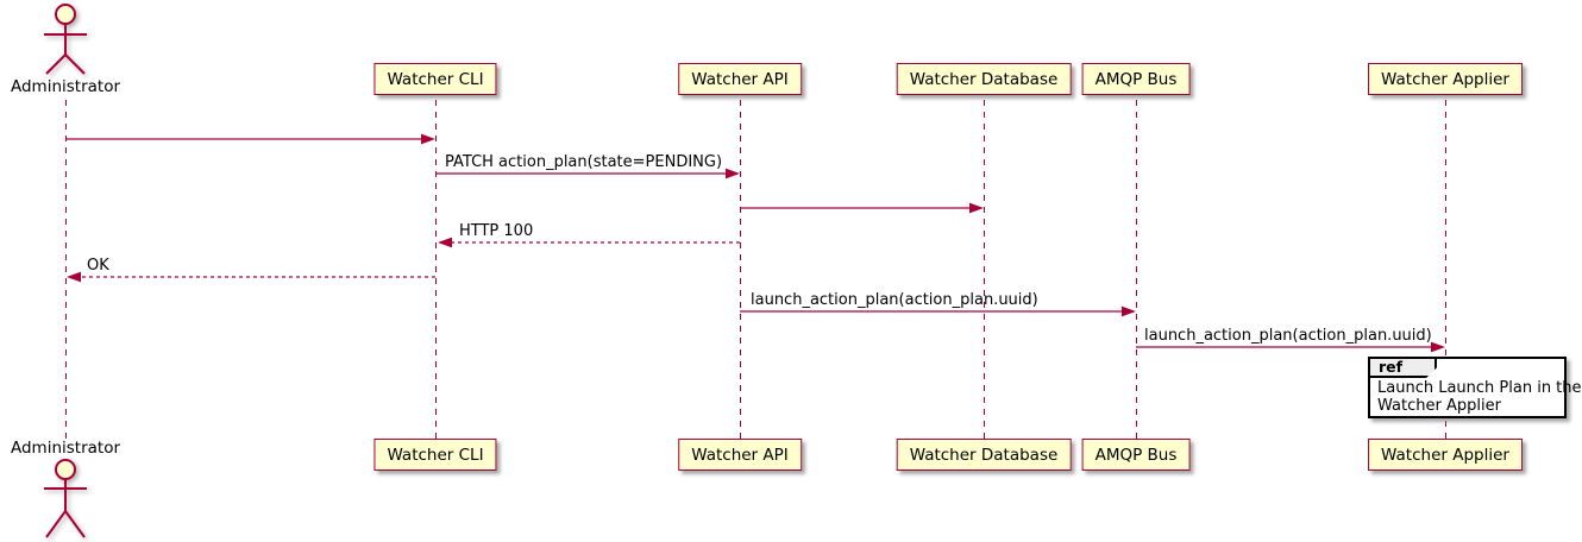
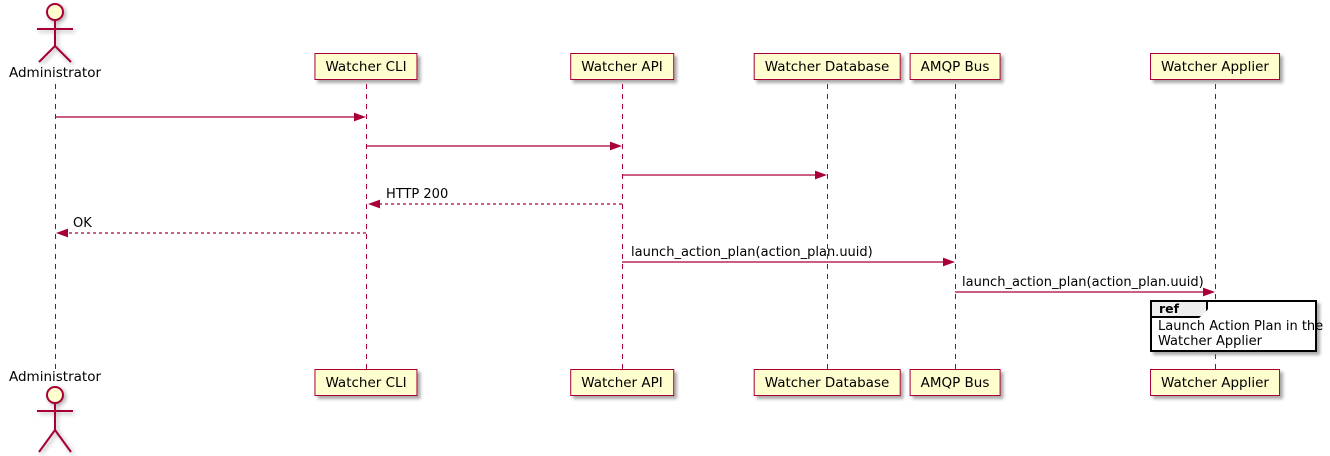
  Administrator
  Watcher CLI
  Watcher API
  Watcher Database
  AMQP Bus
  Watcher Applier
- PATCH action_plan(state=PENDING)
- HTTP 100
+ HTTP 200
  OK
  launch_action_plan(action_plan.uuid)
  launch_action_plan(action_plan.uuid)
  ref
- Launch Launch Plan in the
+ Launch Action Plan in the
  Watcher Applier
  Watcher CLI
  Watcher API
  Watcher Database
  AMQP Bus
  Watcher Applier
  Administrator
